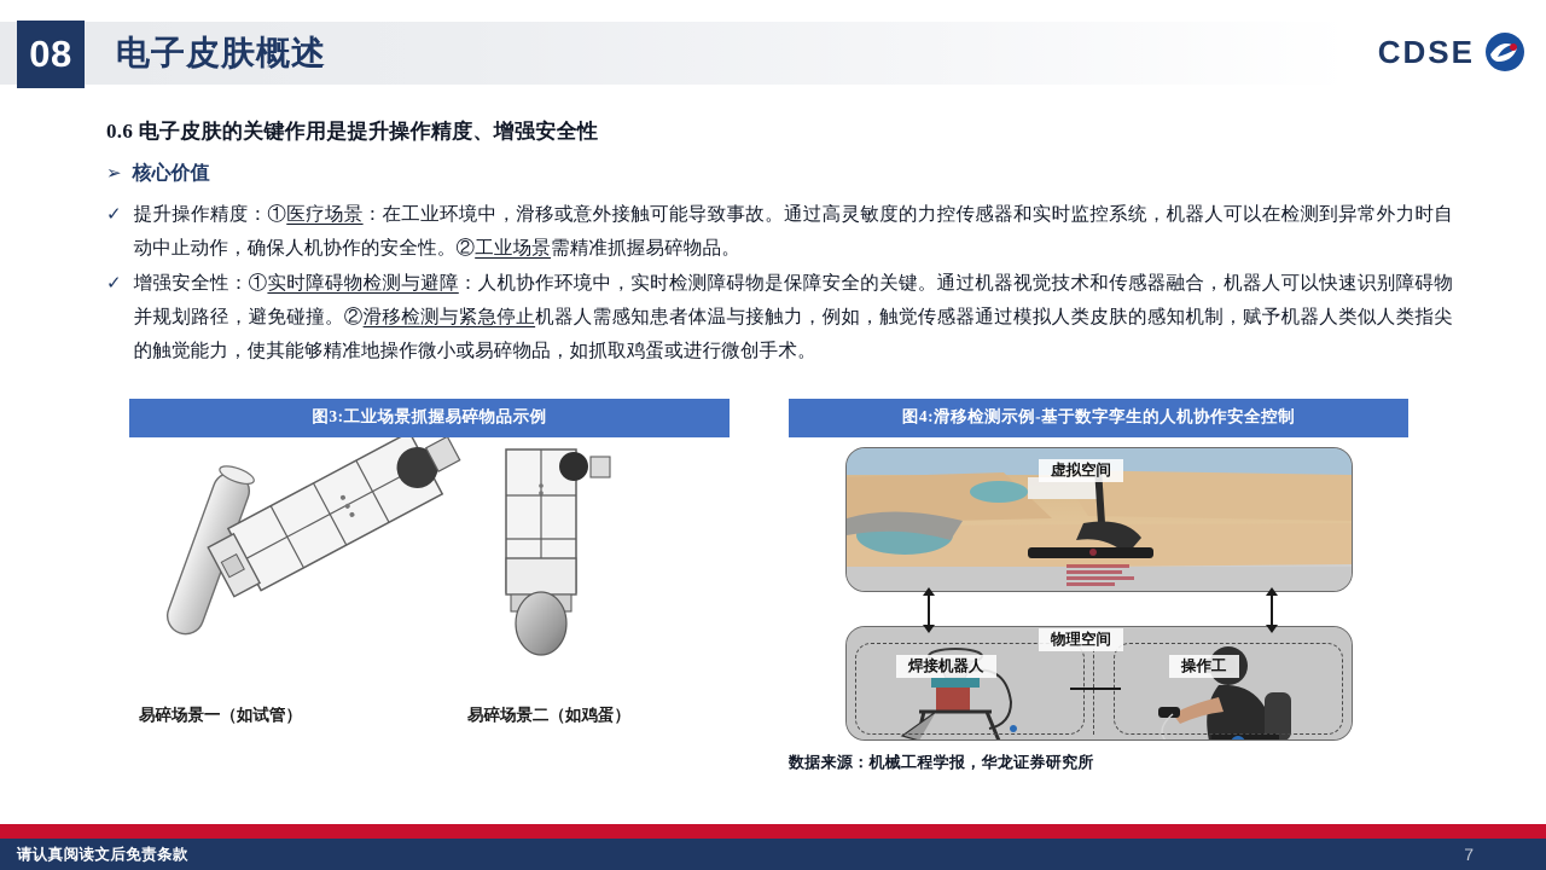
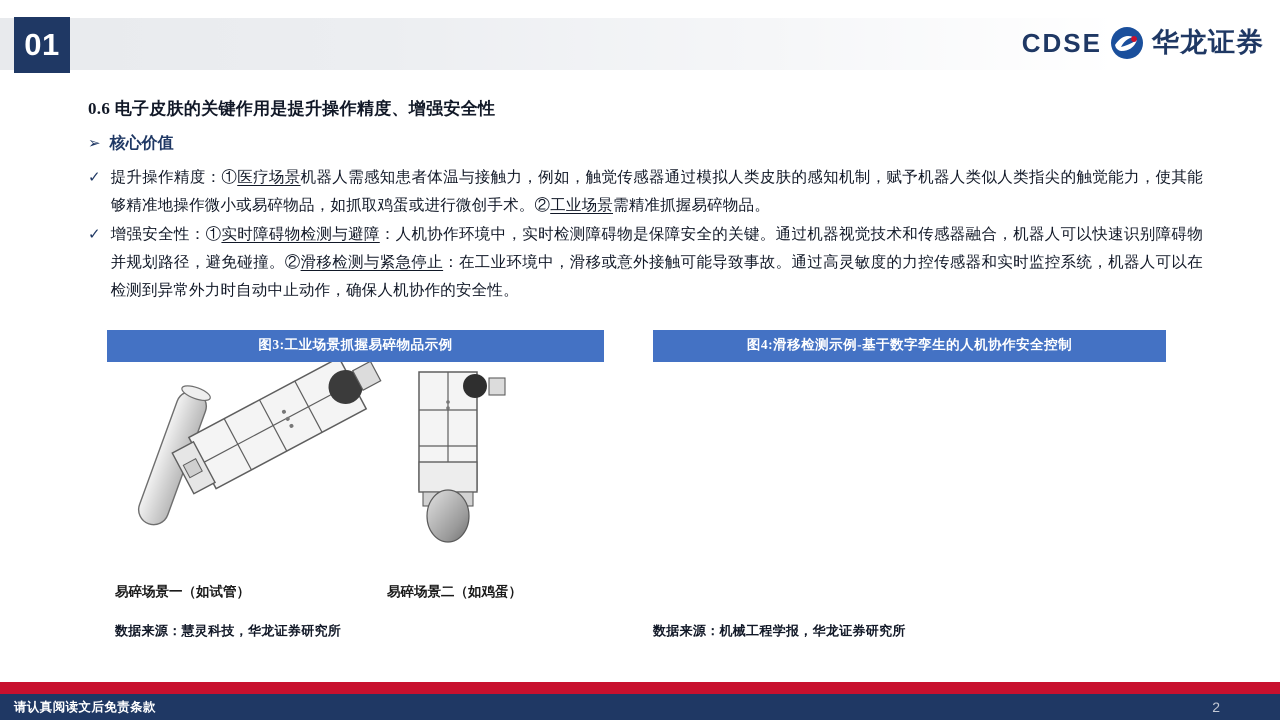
- 08
+ 01
- 电子皮肤概述
  CDSE
+ 华龙证券
  0.6 电子皮肤的关键作用是提升操作精度、增强安全性
  ➢
  核心价值
  ✓
- 提升操作精度：①医疗场景：在工业环境中，滑移或意外接触可能导致事故。通过高灵敏度的力控传感器和实时监控系统，机器人可以在检测到异常外力时自动中止动作，确保人机协作的安全性。②工业场景需精准抓握易碎物品。
+ 提升操作精度：①医疗场景机器人需感知患者体温与接触力，例如，触觉传感器通过模拟人类皮肤的感知机制，赋予机器人类似人类指尖的触觉能力，使其能够精准地操作微小或易碎物品，如抓取鸡蛋或进行微创手术。②工业场景需精准抓握易碎物品。
  ✓
- 增强安全性：①实时障碍物检测与避障：人机协作环境中，实时检测障碍物是保障安全的关键。通过机器视觉技术和传感器融合，机器人可以快速识别障碍物并规划路径，避免碰撞。②滑移检测与紧急停止机器人需感知患者体温与接触力，例如，触觉传感器通过模拟人类皮肤的感知机制，赋予机器人类似人类指尖的触觉能力，使其能够精准地操作微小或易碎物品，如抓取鸡蛋或进行微创手术。
+ 增强安全性：①实时障碍物检测与避障：人机协作环境中，实时检测障碍物是保障安全的关键。通过机器视觉技术和传感器融合，机器人可以快速识别障碍物并规划路径，避免碰撞。②滑移检测与紧急停止：在工业环境中，滑移或意外接触可能导致事故。通过高灵敏度的力控传感器和实时监控系统，机器人可以在检测到异常外力时自动中止动作，确保人机协作的安全性。
  图3:工业场景抓握易碎物品示例
  易碎场景一（如试管）
  易碎场景二（如鸡蛋）
+ 数据来源：慧灵科技，华龙证券研究所
  图4:滑移检测示例-基于数字孪生的人机协作安全控制
- 虚拟空间
- 物理空间
- 焊接机器人
- 操作工
  数据来源：机械工程学报，华龙证券研究所
  请认真阅读文后免责条款
- 7
+ 2
